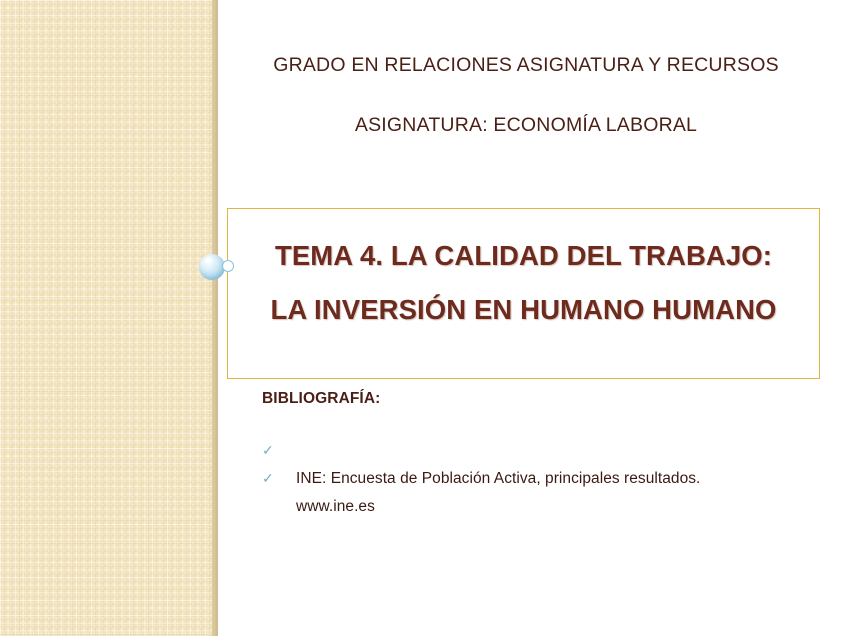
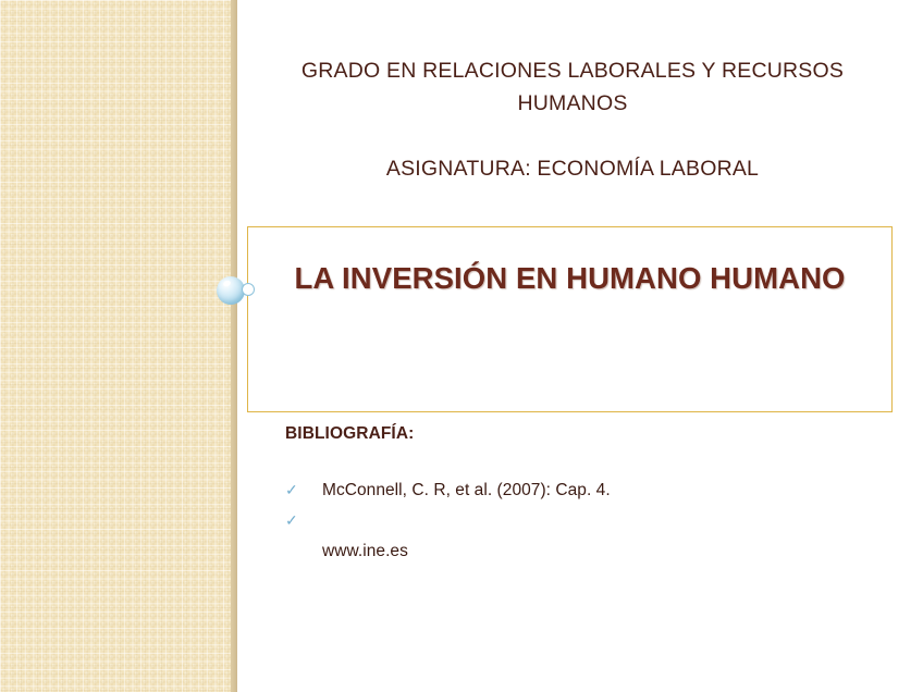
- GRADO EN RELACIONES ASIGNATURA Y RECURSOS
+ GRADO EN RELACIONES LABORALES Y RECURSOS
+ HUMANOS
  ASIGNATURA: ECONOMÍA LABORAL
- TEMA 4. LA CALIDAD DEL TRABAJO:
  LA INVERSIÓN EN HUMANO HUMANO
  BIBLIOGRAFÍA:
  ✓
+ McConnell, C. R, et al. (2007): Cap. 4.
  ✓
- INE: Encuesta de Población Activa, principales resultados.
  www.ine.es
